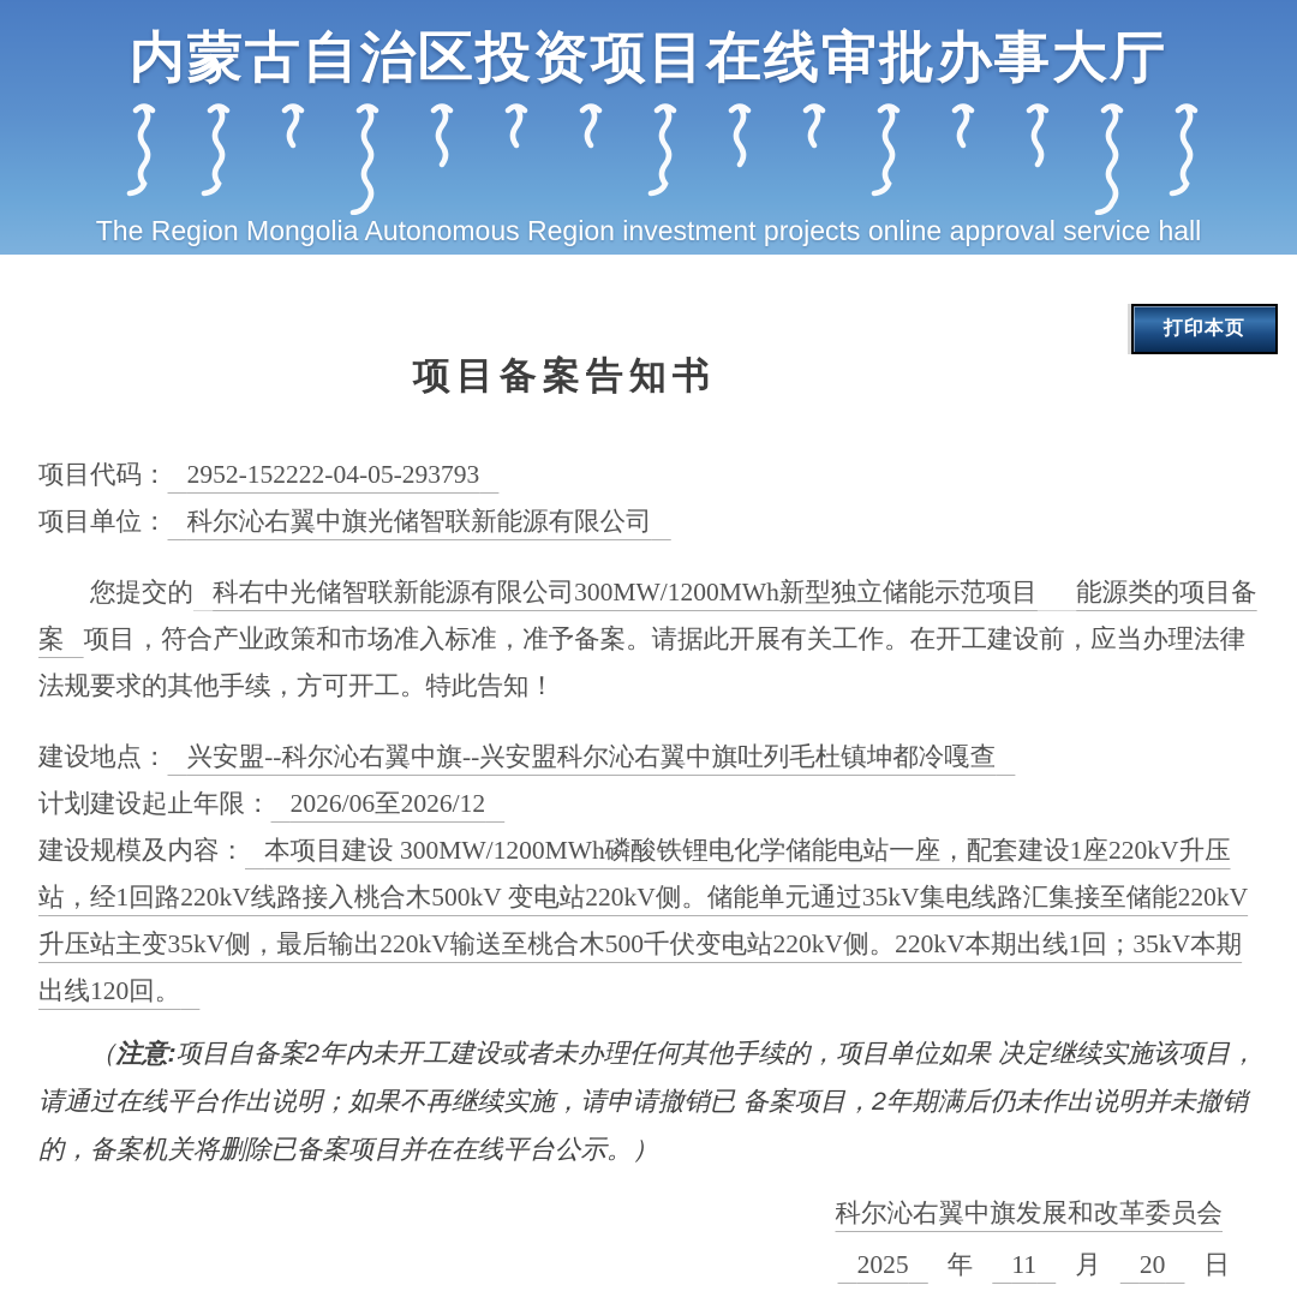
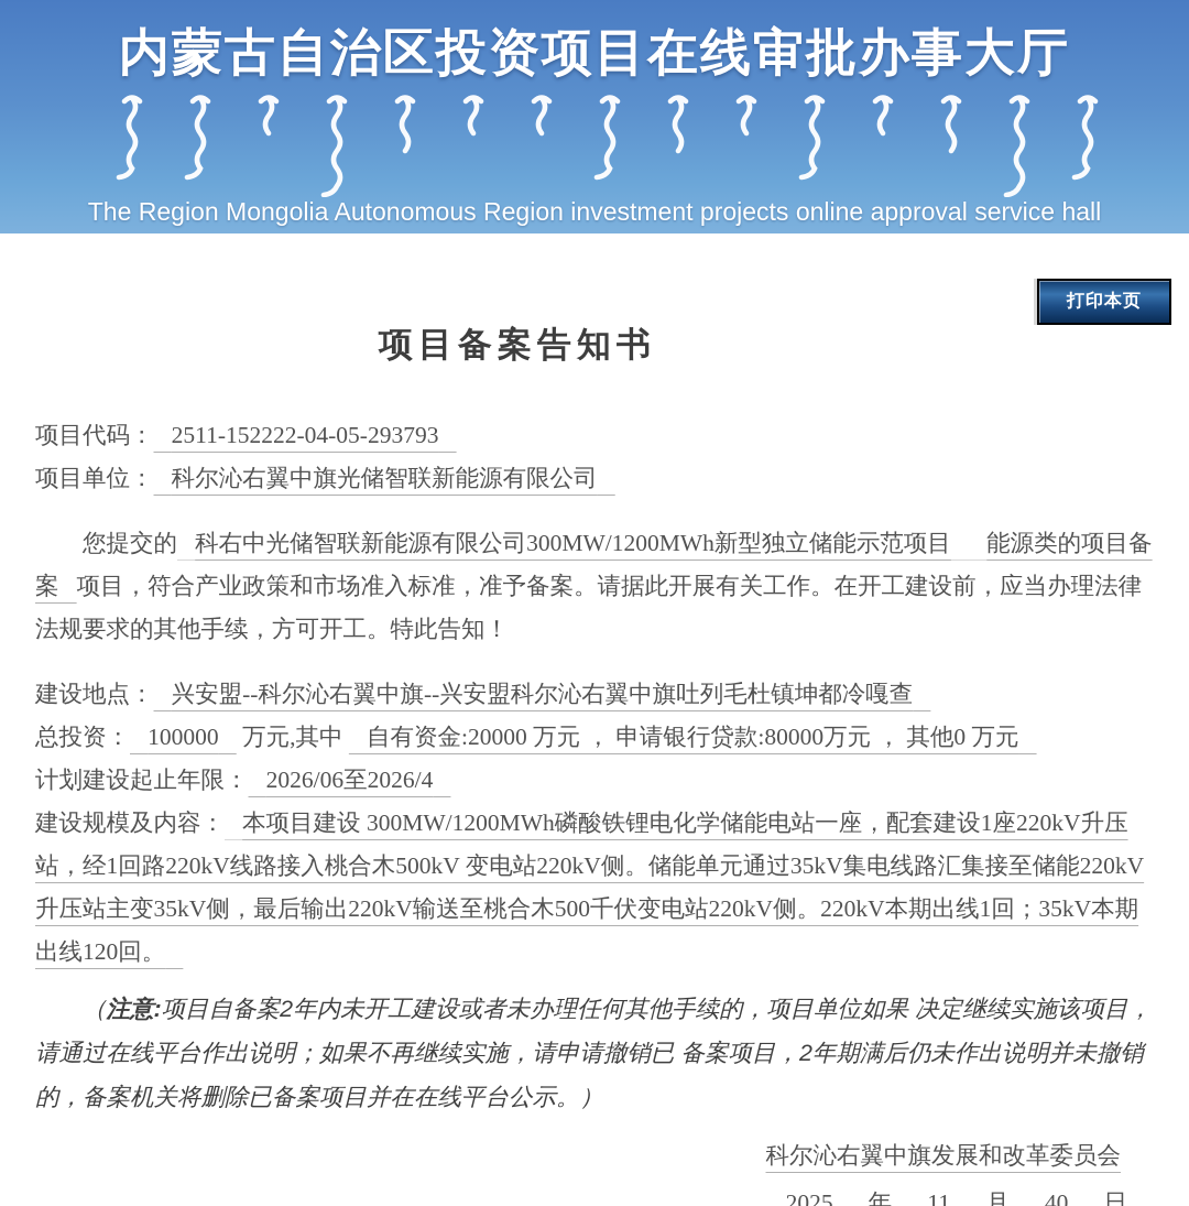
  内蒙古自治区投资项目在线审批办事大厅
  The Region Mongolia Autonomous Region investment projects online approval service hall
  打印本页
  项目备案告知书
- 项目代码： 2952-152222-04-05-293793
+ 项目代码： 2511-152222-04-05-293793
  项目单位： 科尔沁右翼中旗光储智联新能源有限公司
  您提交的 科右中光储智联新能源有限公司300MW/1200MWh新型独立储能示范项目 能源类的项目备案 项目，符合产业政策和市场准入标准，准予备案。请据此开展有关工作。在开工建设前，应当办理法律法规要求的其他手续，方可开工。特此告知！
  建设地点： 兴安盟--科尔沁右翼中旗--兴安盟科尔沁右翼中旗吐列毛杜镇坤都冷嘎查
+ 总投资： 100000 万元,其中 自有资金:20000 万元 ， 申请银行贷款:80000万元 ， 其他0 万元
- 计划建设起止年限： 2026/06至2026/12
+ 计划建设起止年限： 2026/06至2026/4
  建设规模及内容： 本项目建设 300MW/1200MWh磷酸铁锂电化学储能电站一座，配套建设1座220kV升压站，经1回路220kV线路接入桃合木500kV 变电站220kV侧。储能单元通过35kV集电线路汇集接至储能220kV升压站主变35kV侧，最后输出220kV输送至桃合木500千伏变电站220kV侧。220kV本期出线1回；35kV本期出线120回。
  （注意:项目自备案2年内未开工建设或者未办理任何其他手续的，项目单位如果 决定继续实施该项目，请通过在线平台作出说明；如果不再继续实施，请申请撤销已 备案项目，2年期满后仍未作出说明并未撤销的，备案机关将删除已备案项目并在在线平台公示。）
  科尔沁右翼中旗发展和改革委员会
- 2025 年 11 月 20 日
+ 2025 年 11 月 40 日
